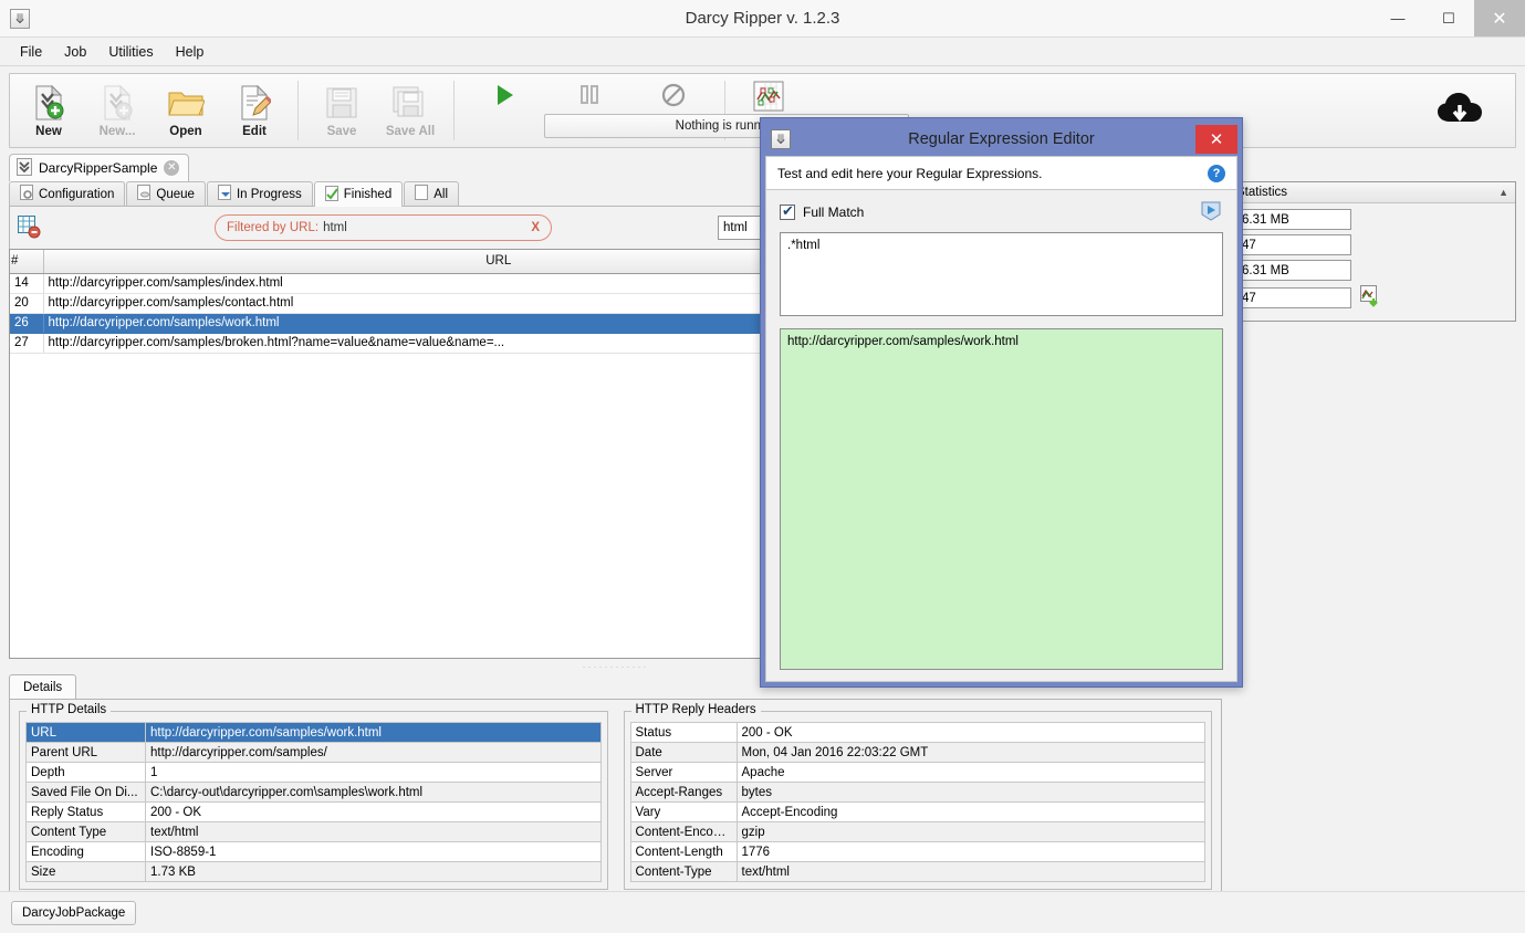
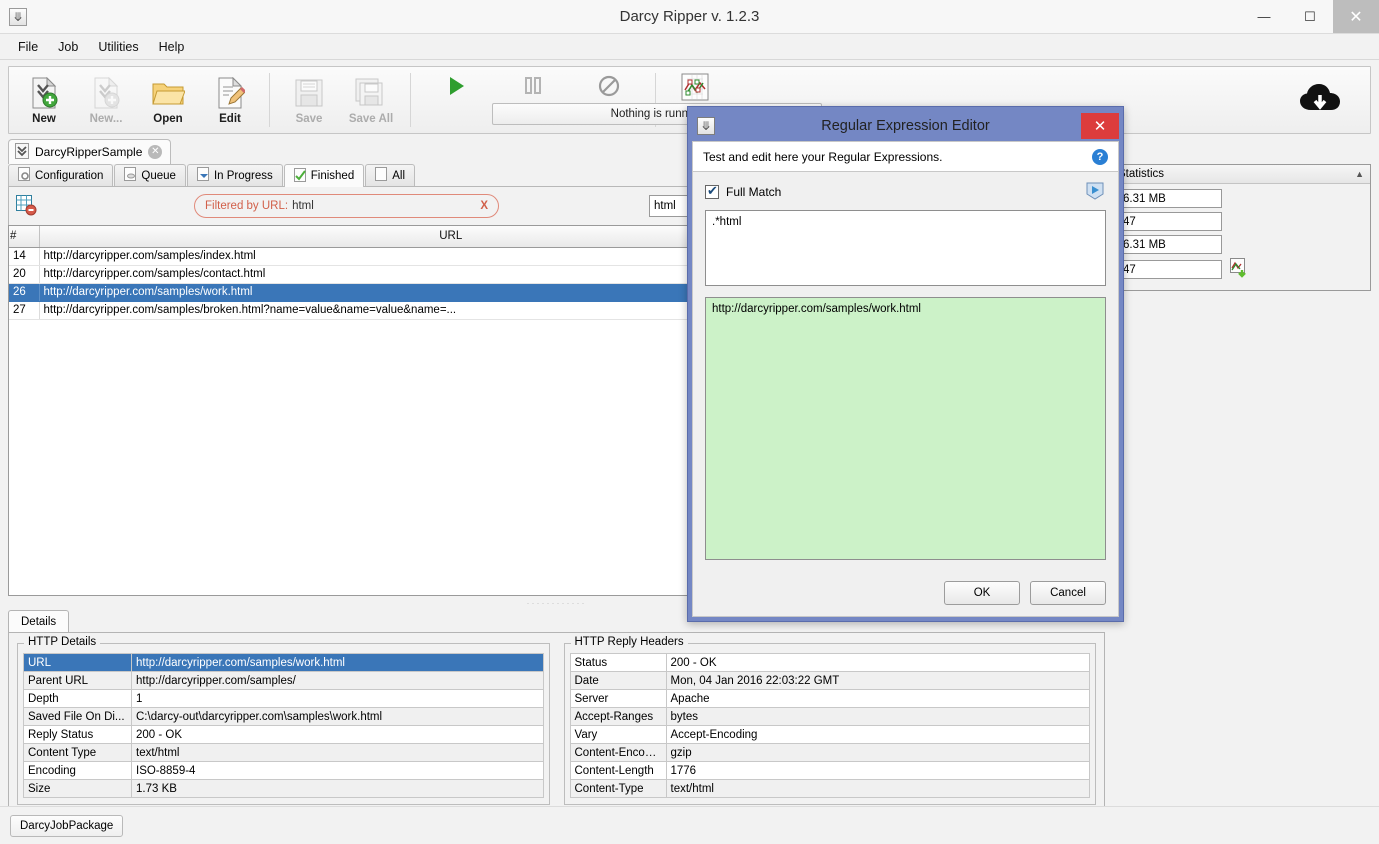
  ⤋
  Darcy Ripper v. 1.2.3
  —
  ☐
  ✕
  File
  Job
  Utilities
  Help
  New
  New...
  Open
  Edit
  Save
  Save All
  Nothing is runn
  DarcyRipperSample
  ✕
  Configuration
  Queue
  In Progress
  Finished
  All
  Filtered by URL:
  html
  X
  html
  14	http://darcyripper.com/samples/index.html
  20	http://darcyripper.com/samples/contact.html
  26	http://darcyripper.com/samples/work.html
  27	http://darcyripper.com/samples/broken.html?name=value&name=value&name=...
  Details
  HTTP Details
  URL	http://darcyripper.com/samples/work.html
  Parent URL	http://darcyripper.com/samples/
  Depth	1
  Saved File On Di...	C:\darcy-out\darcyripper.com\samples\work.html
  Reply Status	200 - OK
  Content Type	text/html
- Encoding	ISO-8859-1
+ Encoding	ISO-8859-4
  Size	1.73 KB
  HTTP Reply Headers
  Status	200 - OK
  Date	Mon, 04 Jan 2016 22:03:22 GMT
  Server	Apache
  Accept-Ranges	bytes
  Vary	Accept-Encoding
  Content-Encoding	gzip
  Content-Length	1776
  Content-Type	text/html
  tatistics
  ▲
  6.31 MB
  47
  6.31 MB
  47
  DarcyJobPackage
  ⤋
  Regular Expression Editor
  ✕
  Test and edit here your Regular Expressions.
  ?
  Full Match
  .*html
  http://darcyripper.com/samples/work.html
+ OK
+ Cancel
